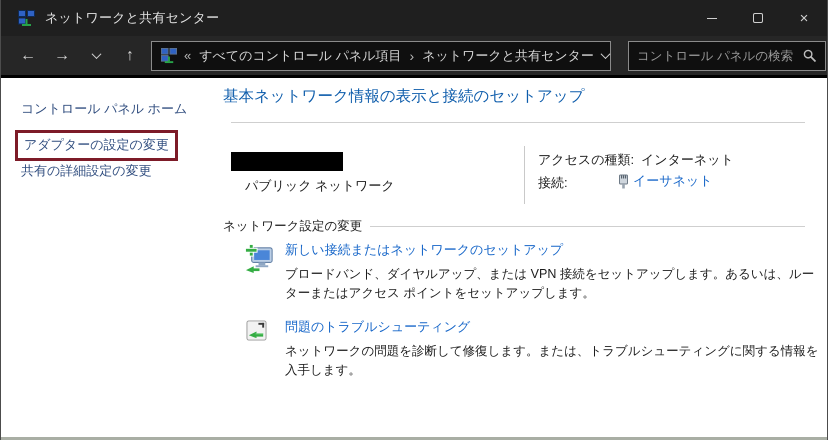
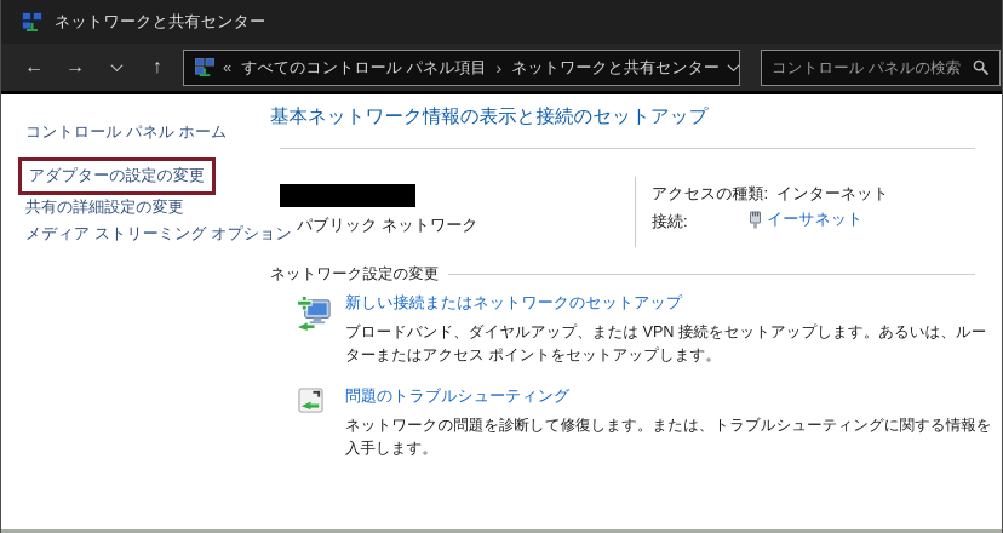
  ネットワークと共有センター
- ×
  ←
  →
  ↑
  «
  すべてのコントロール パネル項目
  ›
  ネットワークと共有センター
  コントロール パネルの検索
  コントロール パネル ホーム
  アダプターの設定の変更
  共有の詳細設定の変更
+ メディア ストリーミング オプション
  基本ネットワーク情報の表示と接続のセットアップ
  パブリック ネットワーク
  アクセスの種類:
  インターネット
  接続:
  イーサネット
  ネットワーク設定の変更
  新しい接続またはネットワークのセットアップ
  ブロードバンド、ダイヤルアップ、または VPN 接続をセットアップします。あるいは、ルーターまたはアクセス ポイントをセットアップします。
  問題のトラブルシューティング
  ネットワークの問題を診断して修復します。または、トラブルシューティングに関する情報を入手します。
